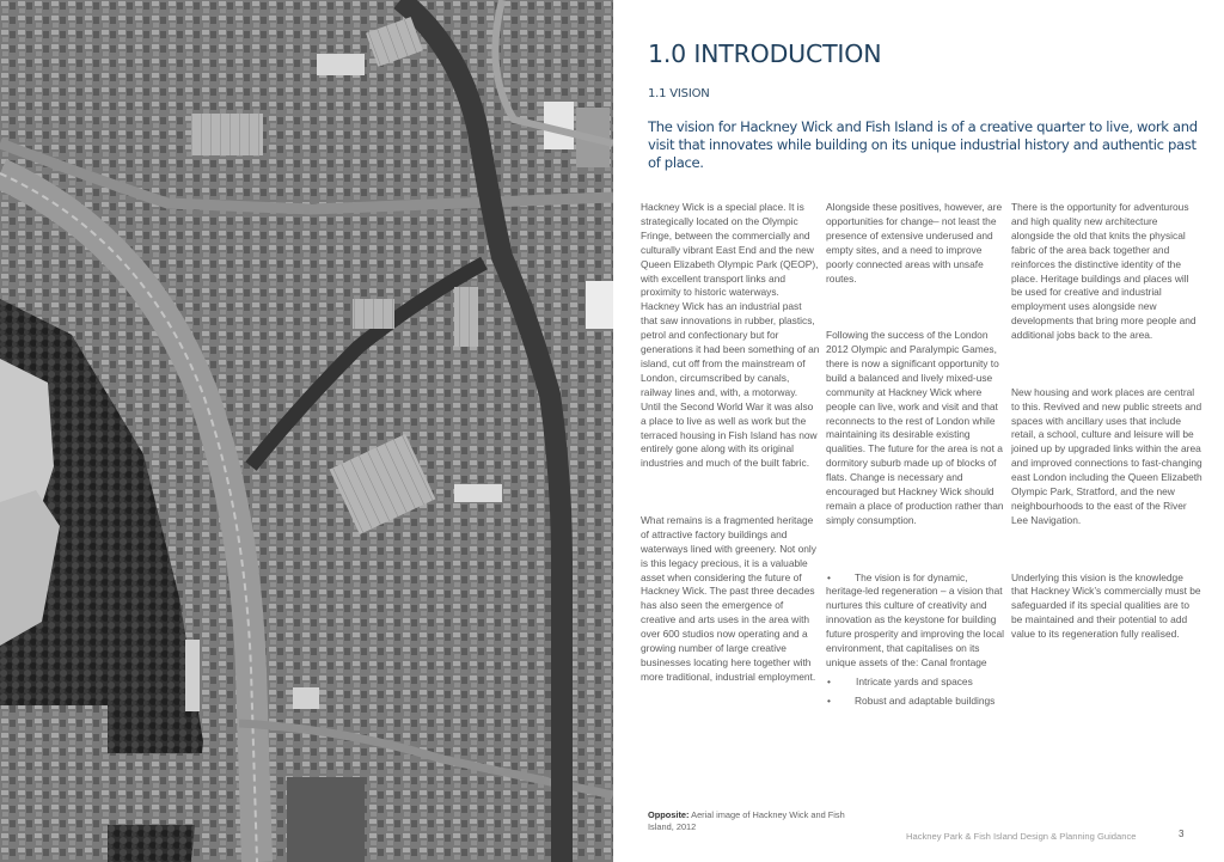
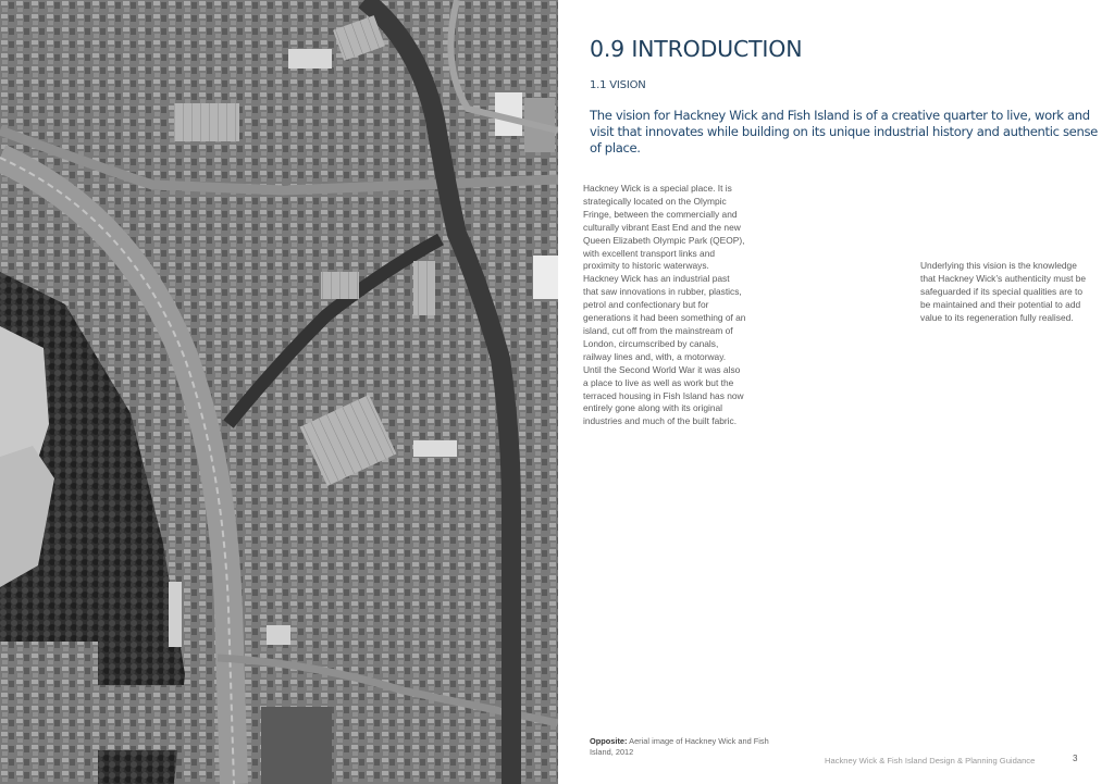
- 1.0 INTRODUCTION
+ 0.9 INTRODUCTION
  1.1 VISION
- The vision for Hackney Wick and Fish Island is of a creative quarter to live, work and visit that innovates while building on its unique industrial history and authentic past of place.
+ The vision for Hackney Wick and Fish Island is of a creative quarter to live, work and visit that innovates while building on its unique industrial history and authentic sense of place.
  Hackney Wick is a special place. It is strategically located on the Olympic Fringe, between the commercially and culturally vibrant East End and the new Queen Elizabeth Olympic Park (QEOP), with excellent transport links and proximity to historic waterways. Hackney Wick has an industrial past that saw innovations in rubber, plastics, petrol and confectionary but for generations it had been something of an island, cut off from the mainstream of London, circumscribed by canals, railway lines and, with, a motorway. Until the Second World War it was also a place to live as well as work but the terraced housing in Fish Island has now entirely gone along with its original industries and much of the built fabric.
- What remains is a fragmented heritage of attractive factory buildings and waterways lined with greenery. Not only is this legacy precious, it is a valuable asset when considering the future of Hackney Wick. The past three decades has also seen the emergence of creative and arts uses in the area with over 600 studios now operating and a growing number of large creative businesses locating here together with more traditional, industrial employment.
- Alongside these positives, however, are opportunities for change– not least the presence of extensive underused and empty sites, and a need to improve poorly connected areas with unsafe routes.
- Following the success of the London 2012 Olympic and Paralympic Games, there is now a significant opportunity to build a balanced and lively mixed-use community at Hackney Wick where people can live, work and visit and that reconnects to the rest of London while maintaining its desirable existing qualities. The future for the area is not a dormitory suburb made up of blocks of flats. Change is necessary and encouraged but Hackney Wick should remain a place of production rather than simply consumption.
- • The vision is for dynamic, heritage-led regeneration – a vision that nurtures this culture of creativity and innovation as the keystone for building future prosperity and improving the local environment, that capitalises on its unique assets of the: Canal frontage
- •
- Intricate yards and spaces
- • Robust and adaptable buildings
- There is the opportunity for adventurous and high quality new architecture alongside the old that knits the physical fabric of the area back together and reinforces the distinctive identity of the place. Heritage buildings and places will be used for creative and industrial employment uses alongside new developments that bring more people and additional jobs back to the area.
- New housing and work places are central to this. Revived and new public streets and spaces with ancillary uses that include retail, a school, culture and leisure will be joined up by upgraded links within the area and improved connections to fast-changing east London including the Queen Elizabeth Olympic Park, Stratford, and the new neighbourhoods to the east of the River Lee Navigation.
- Underlying this vision is the knowledge that Hackney Wick’s commercially must be safeguarded if its special qualities are to be maintained and their potential to add value to its regeneration fully realised.
+ Underlying this vision is the knowledge that Hackney Wick’s authenticity must be safeguarded if its special qualities are to be maintained and their potential to add value to its regeneration fully realised.
  Opposite: Aerial image of Hackney Wick and Fish Island, 2012
- Hackney Park & Fish Island Design & Planning Guidance
+ Hackney Wick & Fish Island Design & Planning Guidance
  3
